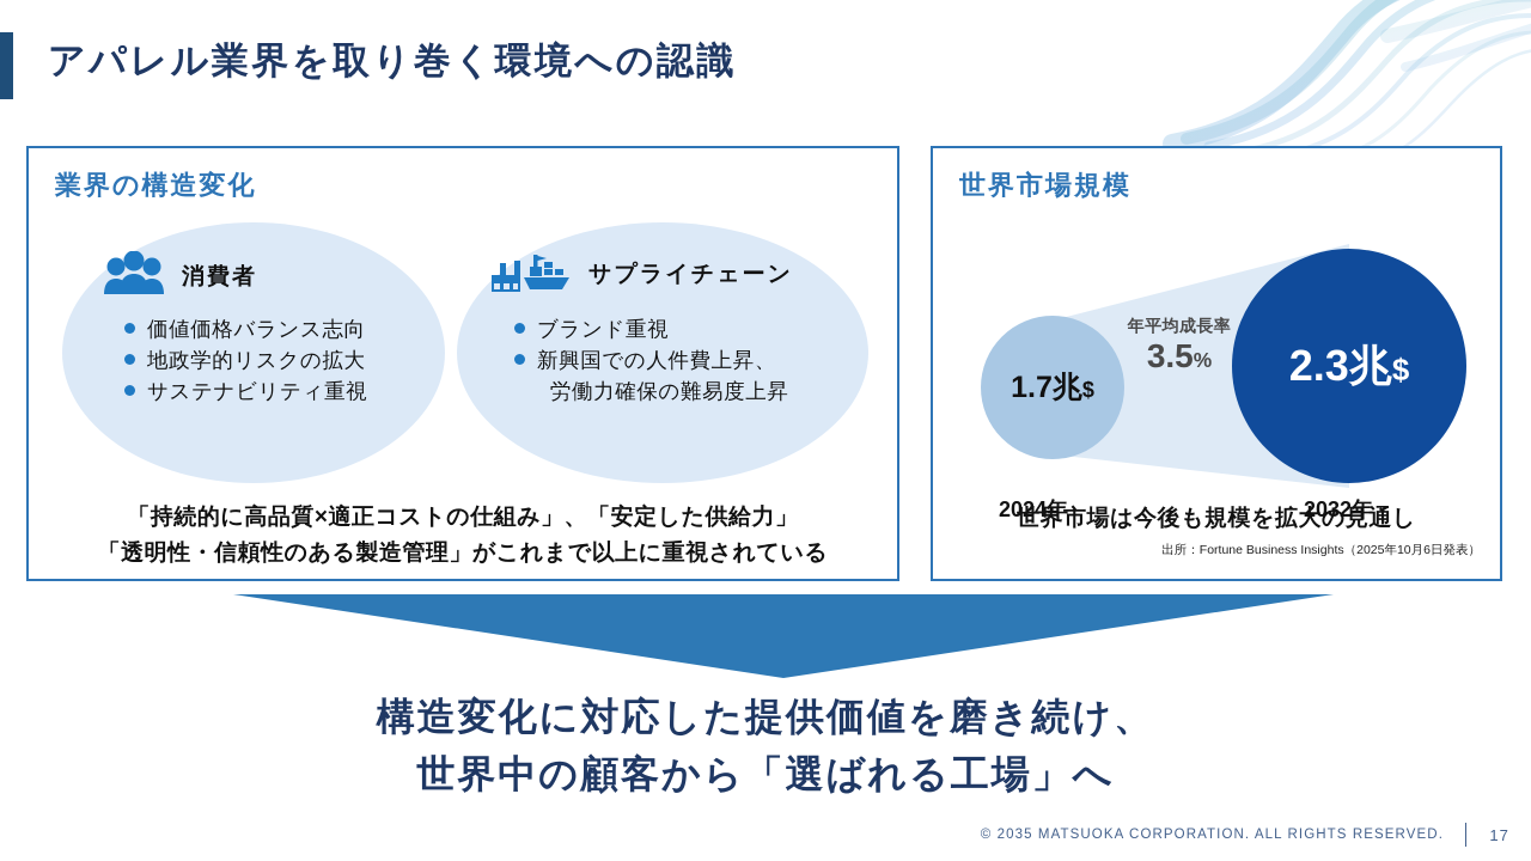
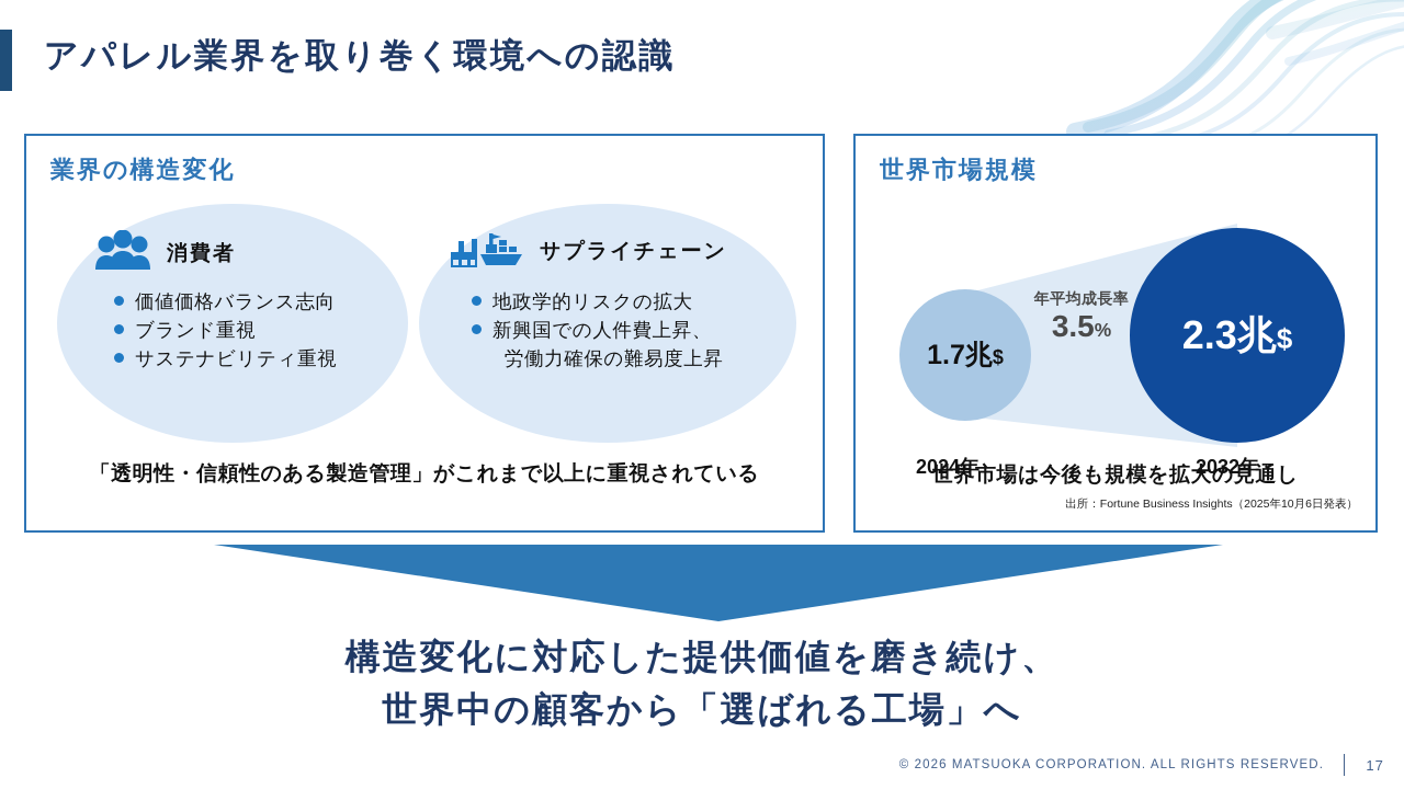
  アパレル業界を取り巻く環境への認識
  業界の構造変化
  消費者
  価値価格バランス志向
- 地政学的リスクの拡大
+ ブランド重視
  サステナビリティ重視
  サプライチェーン
- ブランド重視
+ 地政学的リスクの拡大
  新興国での人件費上昇、
  労働力確保の難易度上昇
- 「持続的に高品質×適正コストの仕組み」、「安定した供給力」
  「透明性・信頼性のある製造管理」がこれまで以上に重視されている
  世界市場規模
  1.7兆$
  年平均成長率
  3.5%
  2.3兆$
  2024年
  2032年
  世界市場は今後も規模を拡大の見通し
  出所：Fortune Business Insights（2025年10月6日発表）
  構造変化に対応した提供価値を磨き続け、
  世界中の顧客から「選ばれる工場」へ
- © 2035 MATSUOKA CORPORATION. ALL RIGHTS RESERVED.
+ © 2026 MATSUOKA CORPORATION. ALL RIGHTS RESERVED.
  17
